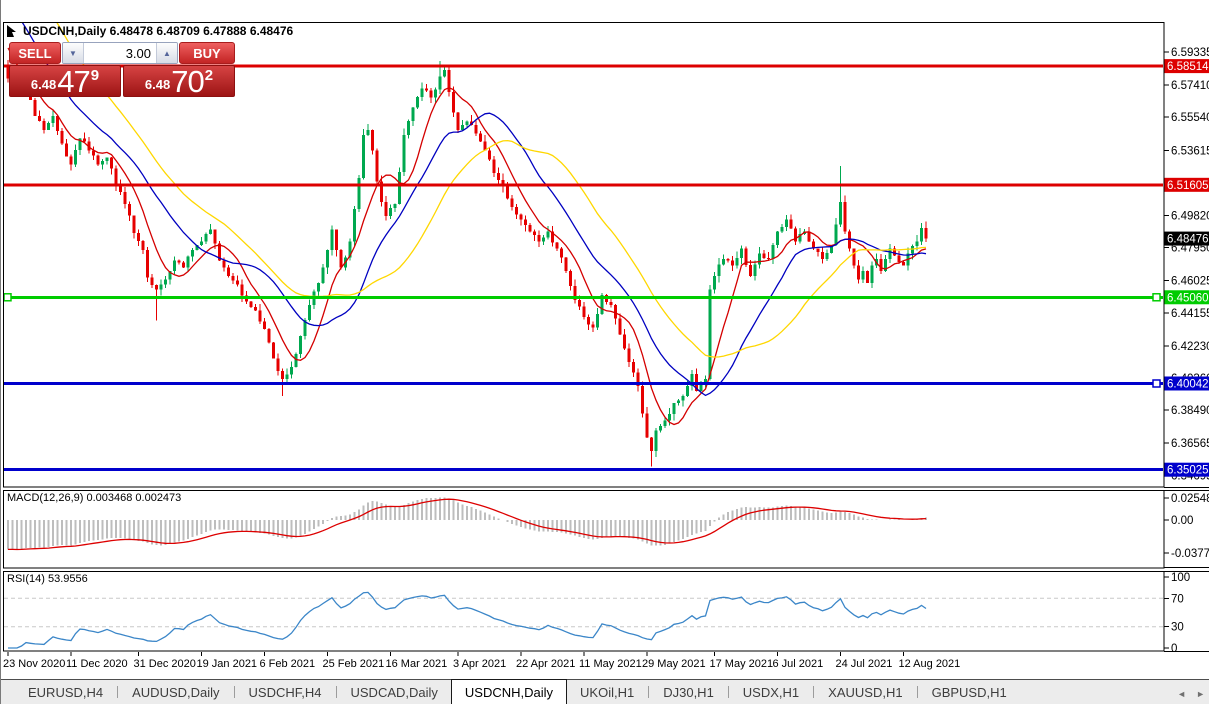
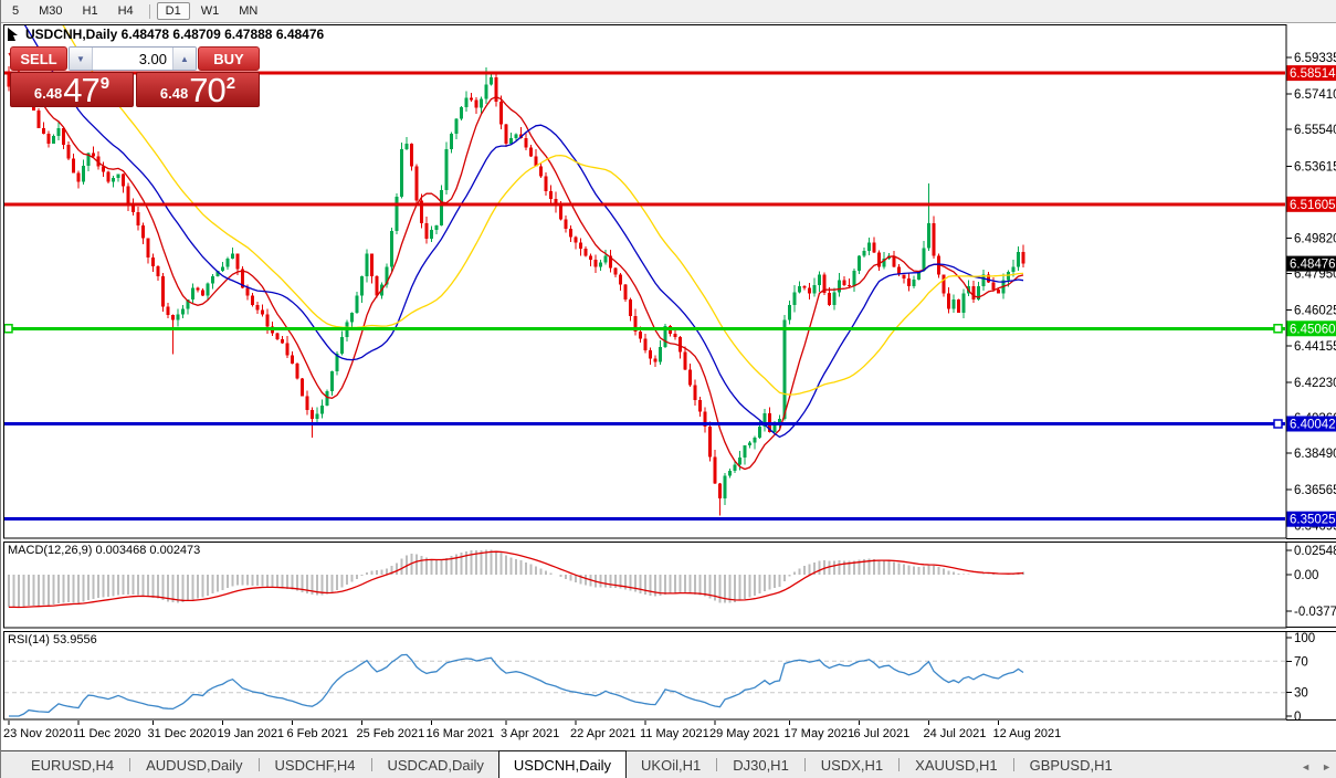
+ 5
+ M30
+ H1
+ H4
+ D1
+ W1
+ MN
  6.5933
  6.5741
  6.5554
  6.5361
  6.4982
  6.4795
  6.4602
  6.4415
  6.4223
  6.3849
  6.3656
  6.58514
  6.51605
  6.45060
  6.40042
  6.35025
  6.48476
  0.0254
  0.00
  -0.0377
  100
  70
  30
  0
  23 Nov 2020
  11 Dec 2020
  31 Dec 2020
  19 Jan 2021
  6 Feb 2021
  25 Feb 2021
  16 Mar 2021
  3 Apr 2021
  22 Apr 2021
  11 May 2021
  29 May 2021
  17 May 2021
  6 Jul 2021
  24 Jul 2021
  12 Aug 2021
  USDCNH,Daily 6.48478 6.48709 6.47888 6.48476
  SELL
  ▼
  3.00
  ▲
  BUY
  6.48
  47
  9
  6.48
  70
  2
  MACD(12,26,9) 0.003468 0.002473
  RSI(14) 53.9556
  EURUSD,H4
  AUDUSD,Daily
  USDCHF,H4
  USDCAD,Daily
  USDCNH,Daily
  UKOil,H1
  DJ30,H1
  USDX,H1
  XAUUSD,H1
  GBPUSD,H1
  ◄
  ►
